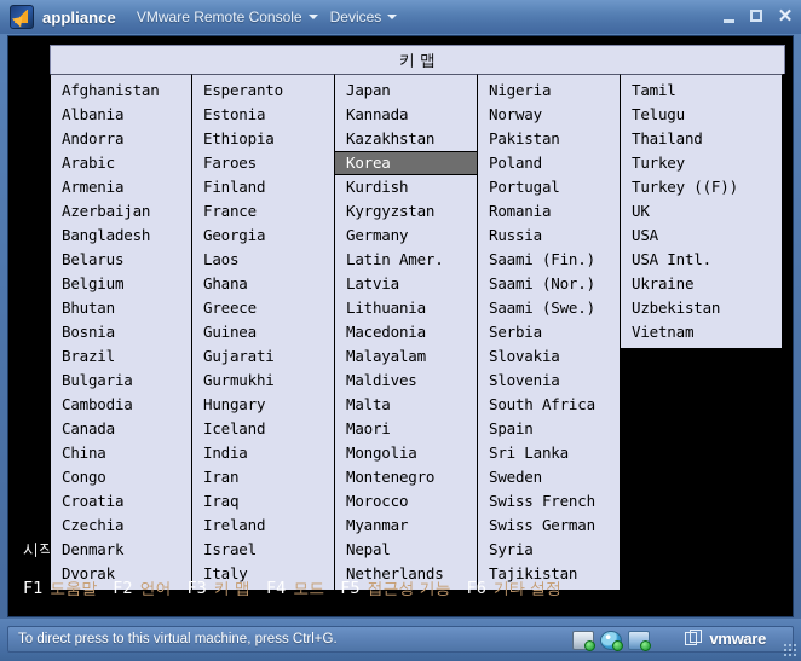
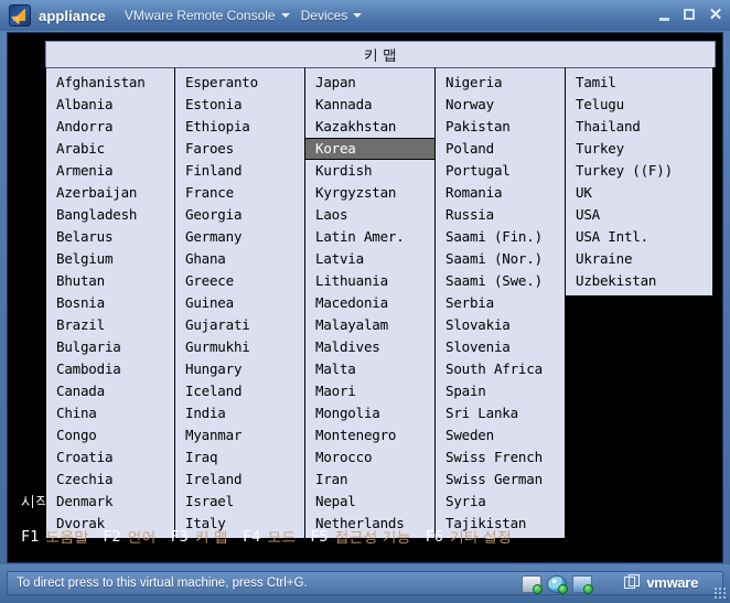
  appliance
  VMware Remote Console
  Devices
  ✕
  시작
  키 맵
  Afghanistan
  Albania
  Andorra
  Arabic
  Armenia
  Azerbaijan
  Bangladesh
  Belarus
  Belgium
  Bhutan
  Bosnia
  Brazil
  Bulgaria
  Cambodia
  Canada
  China
  Congo
  Croatia
  Czechia
  Denmark
  Dvorak
  Esperanto
  Estonia
  Ethiopia
  Faroes
  Finland
  France
  Georgia
- Laos
+ Germany
  Ghana
  Greece
  Guinea
  Gujarati
  Gurmukhi
  Hungary
  Iceland
  India
- Iran
+ Myanmar
  Iraq
  Ireland
  Israel
  Italy
  Japan
  Kannada
  Kazakhstan
  Korea
  Kurdish
  Kyrgyzstan
- Germany
+ Laos
  Latin Amer.
  Latvia
  Lithuania
  Macedonia
  Malayalam
  Maldives
  Malta
  Maori
  Mongolia
  Montenegro
  Morocco
- Myanmar
+ Iran
  Nepal
  Netherlands
  Nigeria
  Norway
  Pakistan
  Poland
  Portugal
  Romania
  Russia
  Saami (Fin.)
  Saami (Nor.)
  Saami (Swe.)
  Serbia
  Slovakia
  Slovenia
  South Africa
  Spain
  Sri Lanka
  Sweden
  Swiss French
  Swiss German
  Syria
  Tajikistan
  Tamil
  Telugu
  Thailand
  Turkey
  Turkey ((F))
  UK
  USA
  USA Intl.
  Ukraine
  Uzbekistan
- Vietnam
  F1
  도움말
  F2
  언어
  F3
  키 맵
  F4
  모드
  F5
  접근성 기능
  F6
  기타 설정
  To direct press to this virtual machine, press Ctrl+G.
  vmware
